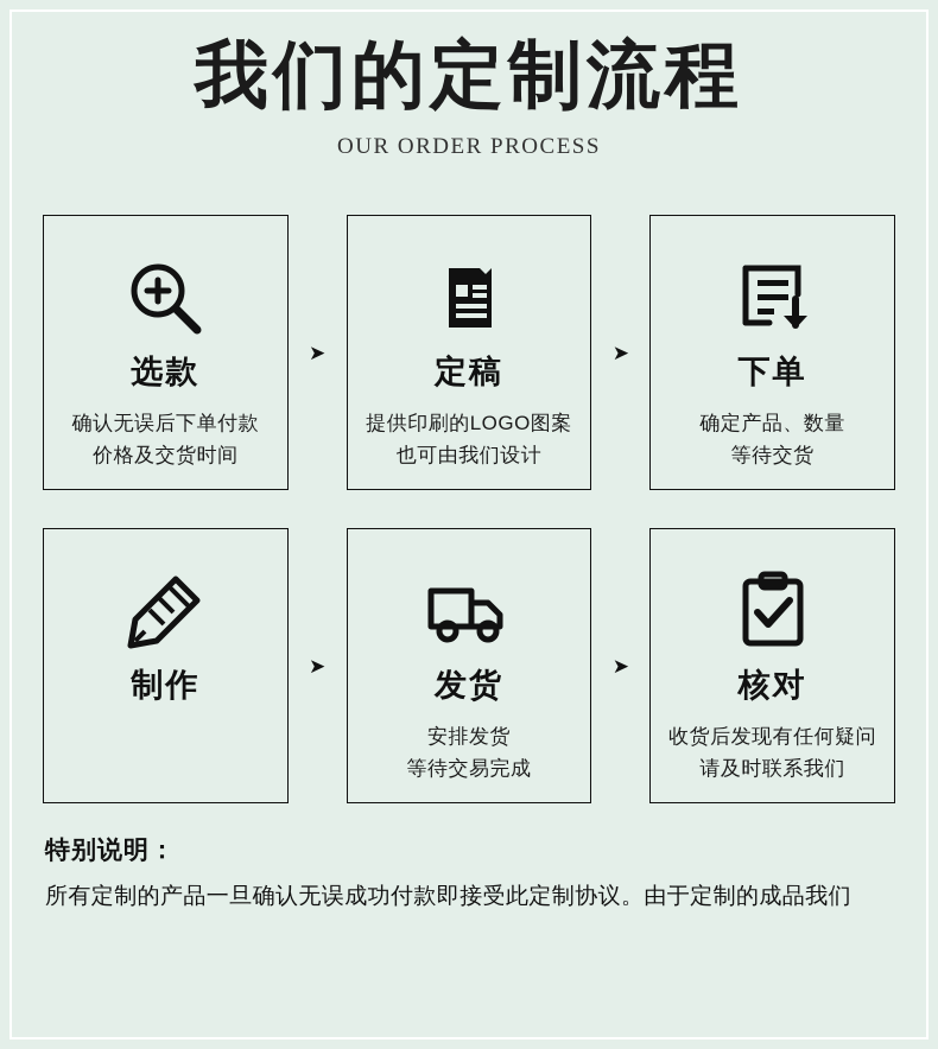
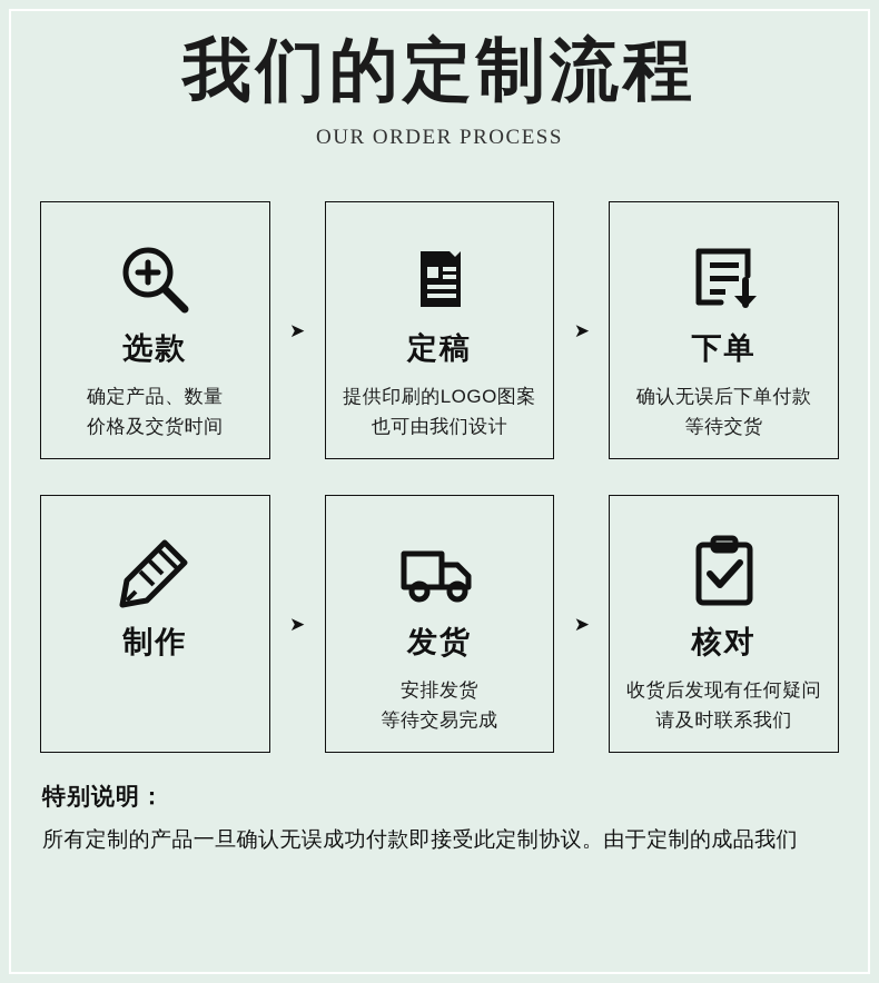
  我们的定制流程
  OUR ORDER PROCESS
  选款
- 确认无误后下单付款
+ 确定产品、数量
  价格及交货时间
  ➤
  定稿
  提供印刷的LOGO图案
  也可由我们设计
  ➤
  下单
- 确定产品、数量
+ 确认无误后下单付款
  等待交货
  制作
  ➤
  发货
  安排发货
  等待交易完成
  ➤
  核对
  收货后发现有任何疑问
  请及时联系我们
  特别说明：
  所有定制的产品一旦确认无误成功付款即接受此定制协议。由于定制的成品我们
